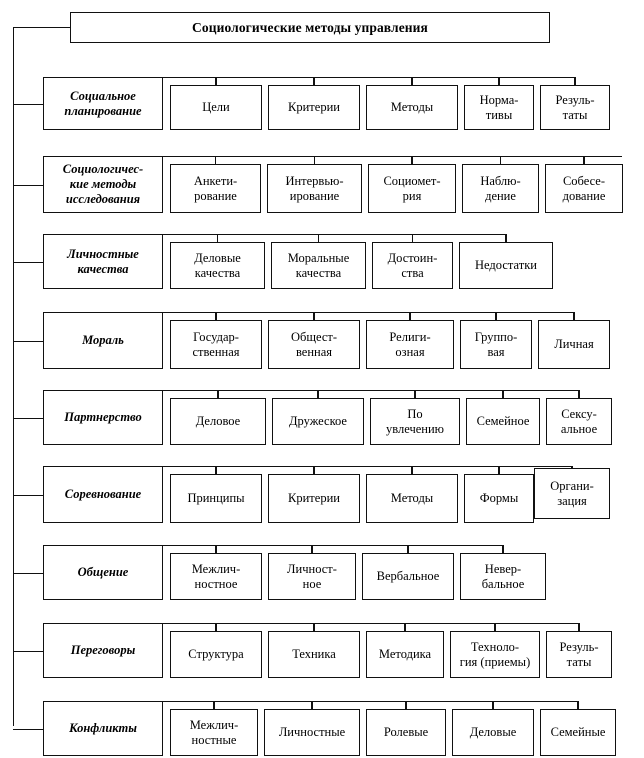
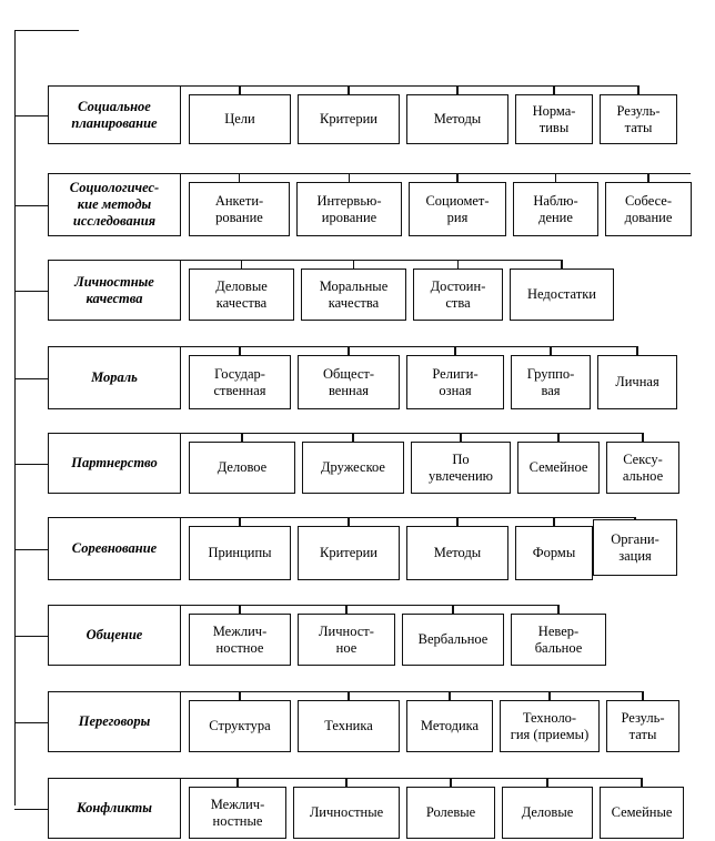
- Социологические методы управления
  Социальное
  планирование
  Цели
  Критерии
  Методы
  Норма-
  тивы
  Резуль-
  таты
  Социологичес-
  кие методы
  исследования
  Анкети-
  рование
  Интервью-
  ирование
  Социомет-
  рия
  Наблю-
  дение
  Собесе-
  дование
  Личностные
  качества
  Деловые
  качества
  Моральные
  качества
  Достоин-
  ства
  Недостатки
  Мораль
  Государ-
  ственная
  Общест-
  венная
  Религи-
  озная
  Группо-
  вая
  Личная
  Партнерство
  Деловое
  Дружеское
  По
  увлечению
  Семейное
  Сексу-
  альное
  Соревнование
  Принципы
  Критерии
  Методы
  Формы
  Органи-
  зация
  Общение
  Межлич-
  ностное
  Личност-
  ное
  Вербальное
  Невер-
  бальное
  Переговоры
  Структура
  Техника
  Методика
  Техноло-
  гия (приемы)
  Резуль-
  таты
  Конфликты
  Межлич-
  ностные
  Личностные
  Ролевые
  Деловые
  Семейные
